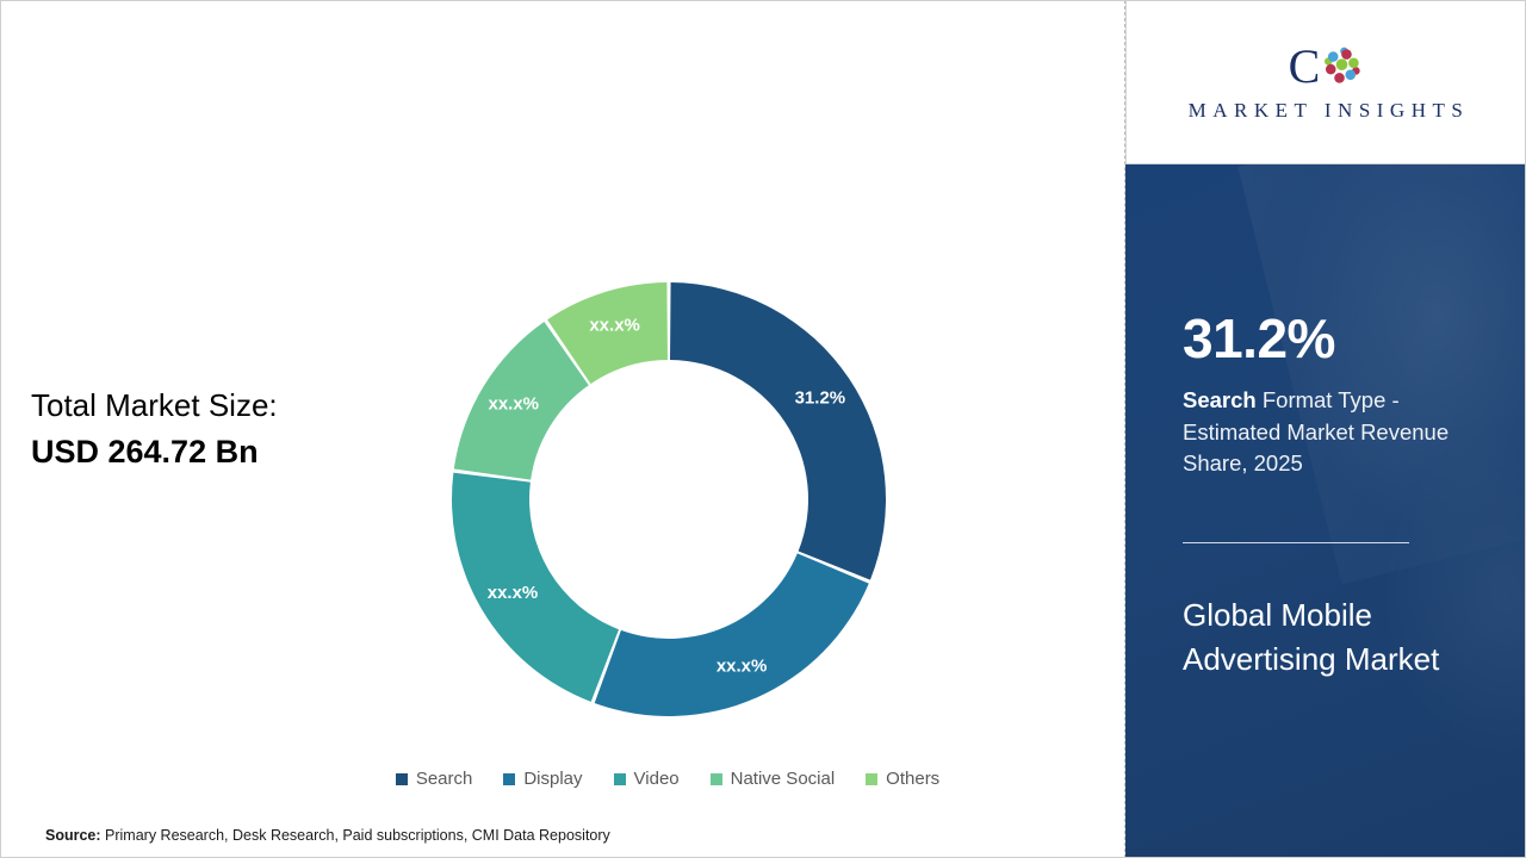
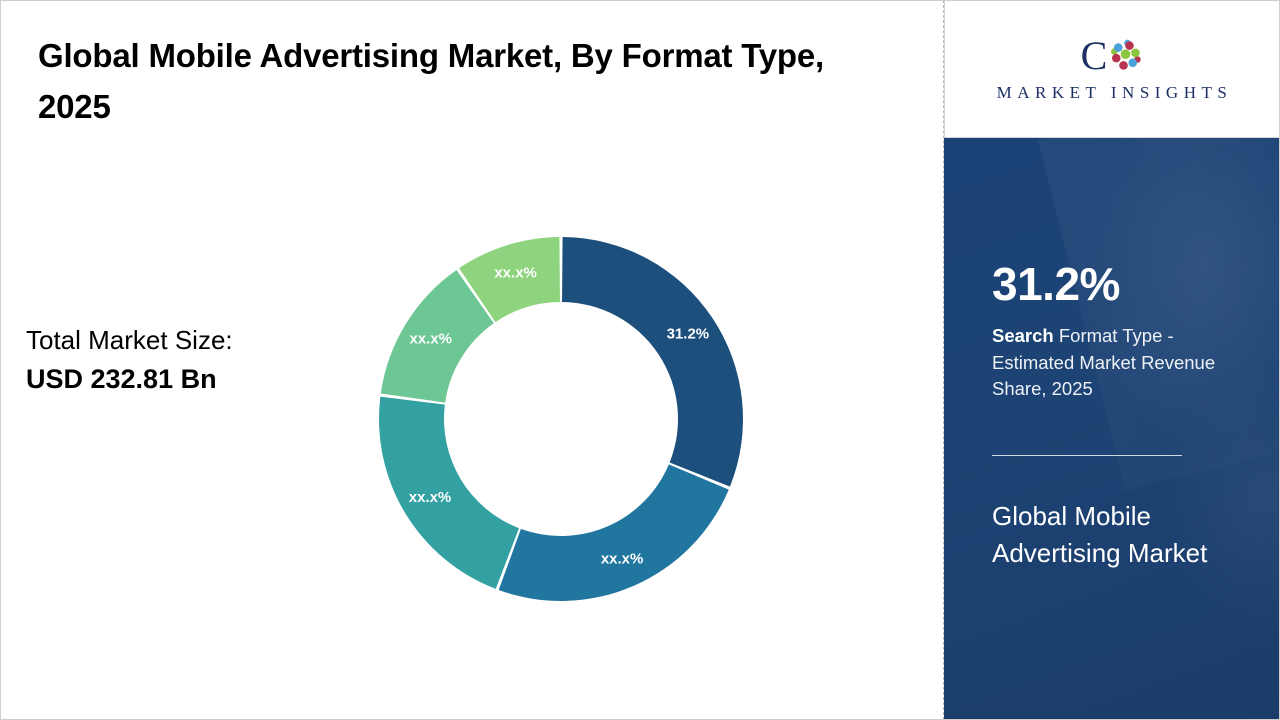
+ Global Mobile Advertising Market, By Format Type, 2025
  Total Market Size:
- USD 264.72 Bn
+ USD 232.81 Bn
  31.2%
  xx.x%
  xx.x%
  xx.x%
  xx.x%
- Search
- Display
- Video
- Native Social
- Others
- Source: Primary Research, Desk Research, Paid subscriptions, CMI Data Repository
  C
  MARKET INSIGHTS
  31.2
  Global Mobile Advertising Market
